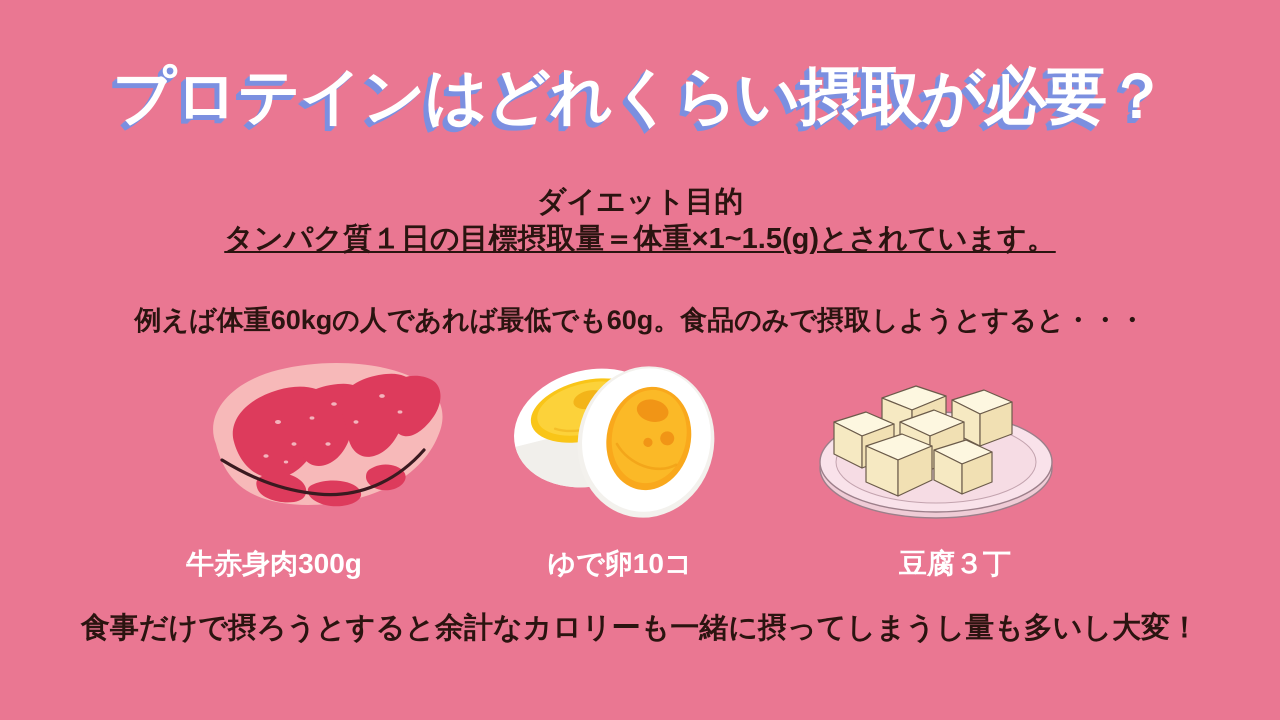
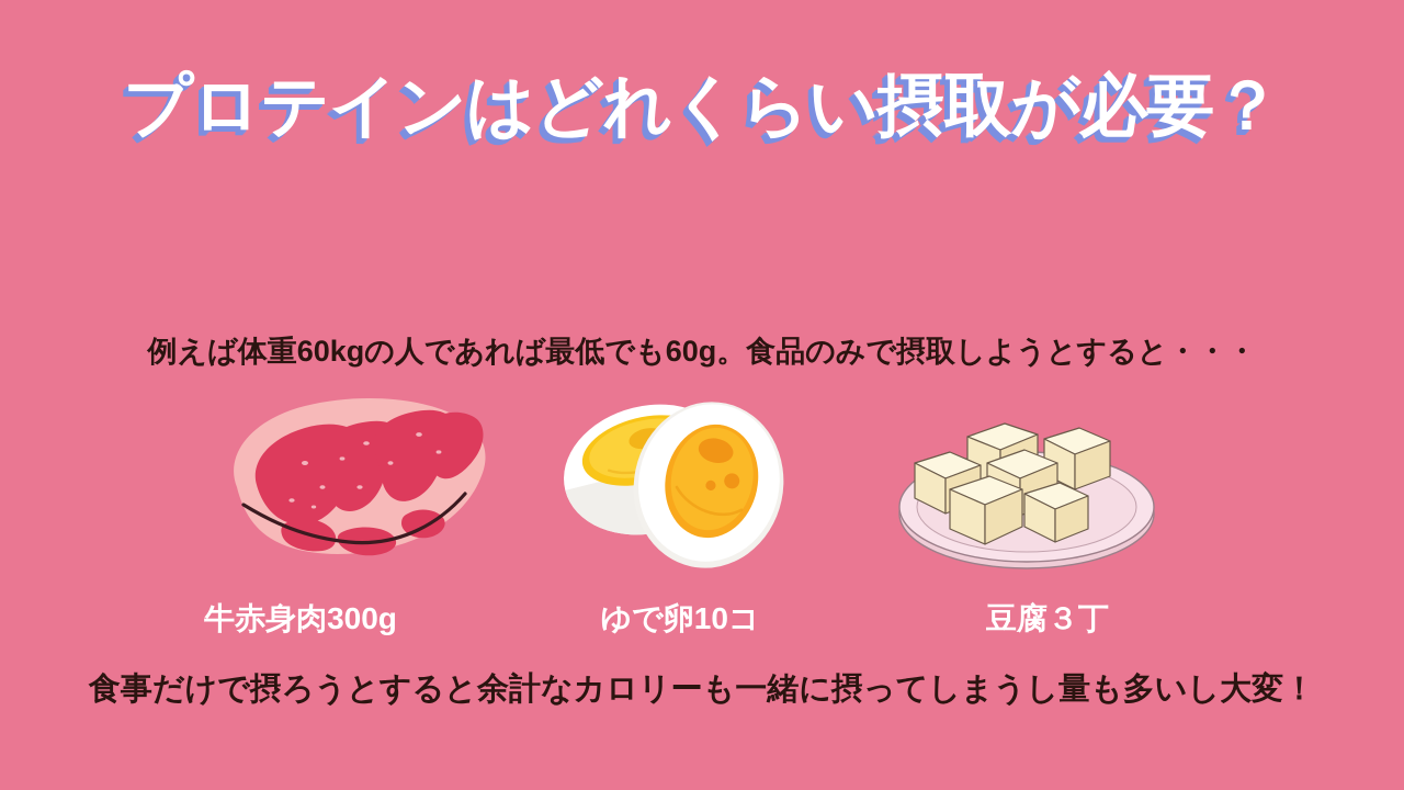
  プロテインはどれくらい摂取が必要？
- ダイエット目的
- タンパク質１日の目標摂取量＝体重×1~1.5(g)とされています。
  例えば体重60kgの人であれば最低でも60g。食品のみで摂取しようとすると・・・
  牛赤身肉300g
  ゆで卵10コ
  豆腐３丁
  食事だけで摂ろうとすると余計なカロリーも一緒に摂ってしまうし量も多いし大変！
